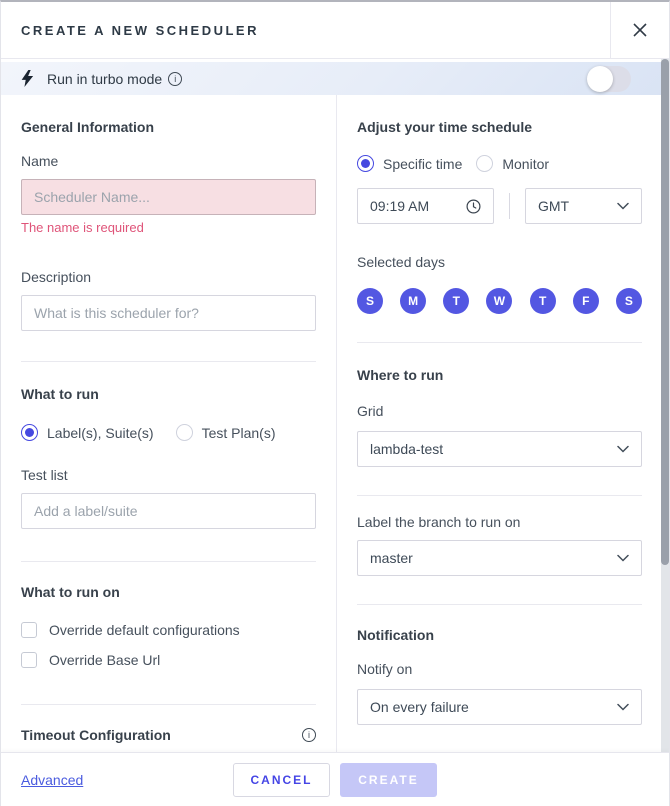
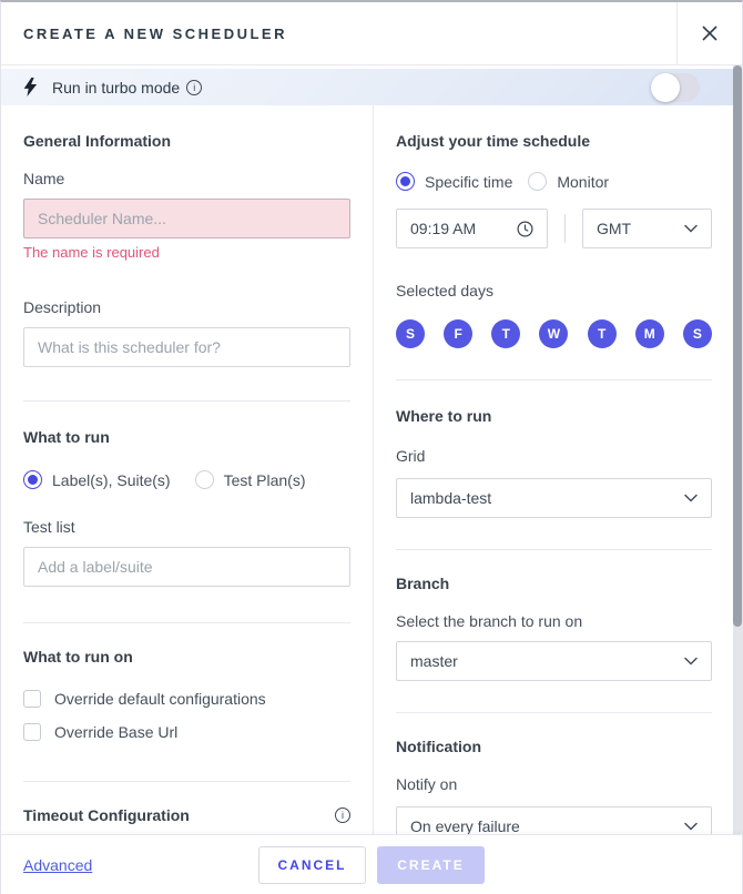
  CREATE A NEW SCHEDULER
  Run in turbo mode
  i
  General Information
  Name
  Scheduler Name...
  The name is required
  Description
  What is this scheduler for?
  What to run
  Label(s), Suite(s)
  Test Plan(s)
  Test list
  Add a label/suite
  What to run on
  Override default configurations
  Override Base Url
  Timeout Configuration
  i
  Adjust your time schedule
  Specific time
  Monitor
  09:19 AM
  GMT
  Selected days
  S
- M
+ F
  T
  W
  T
- F
+ M
  S
  Where to run
  Grid
  lambda-test
+ Branch
- Label the branch to run on
+ Select the branch to run on
  master
  Notification
  Notify on
  On every failure
  Advanced
  CANCEL
  CREATE
